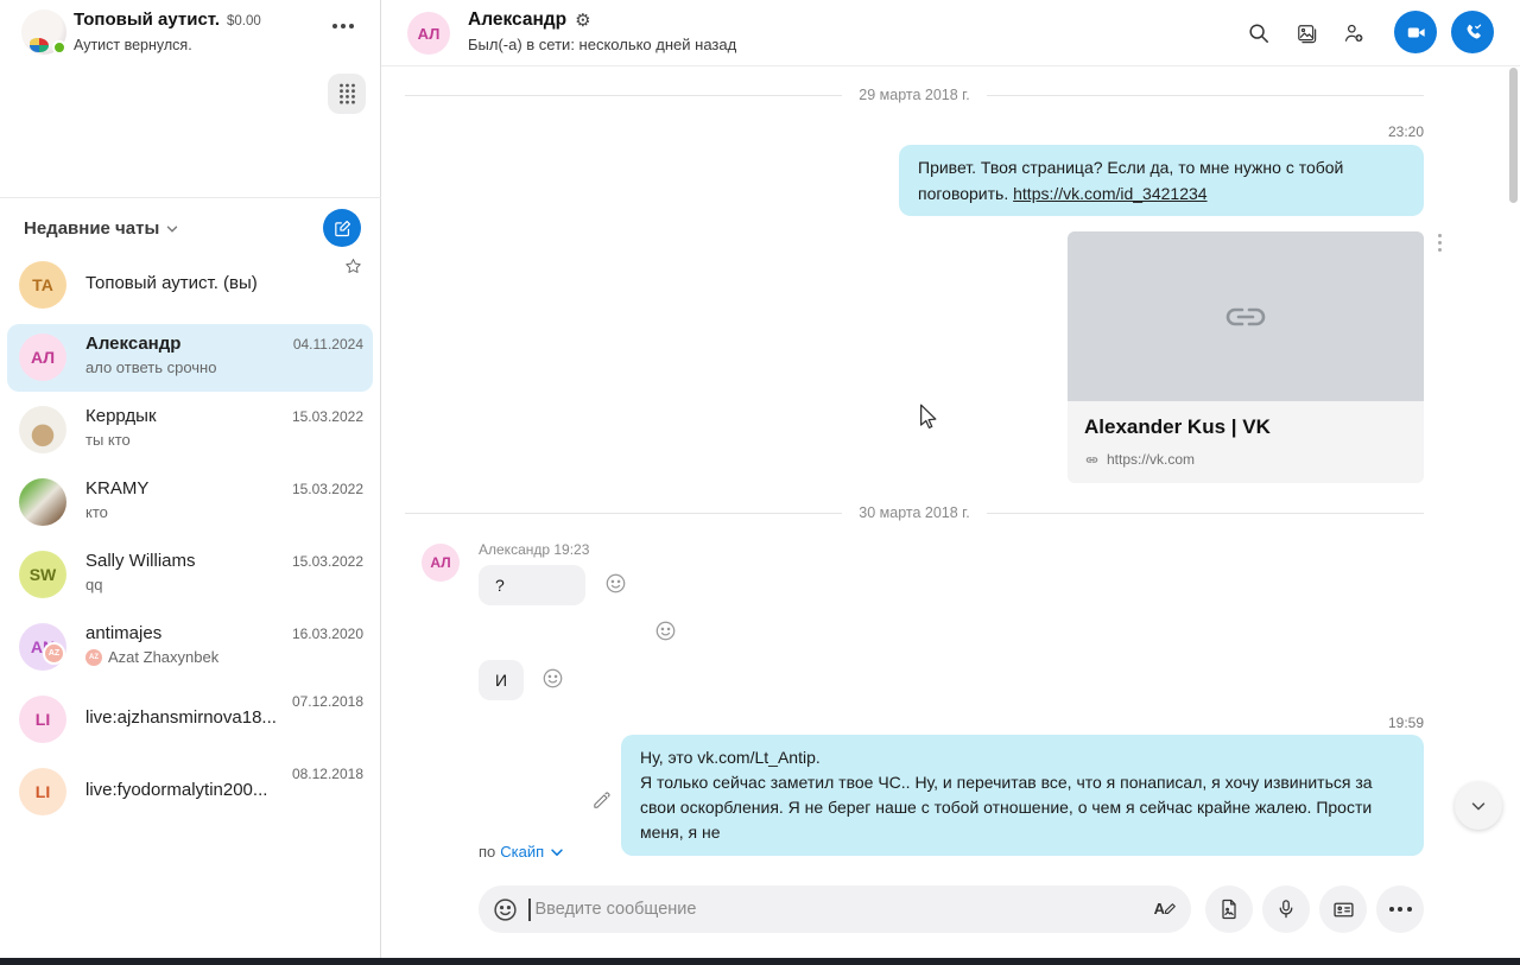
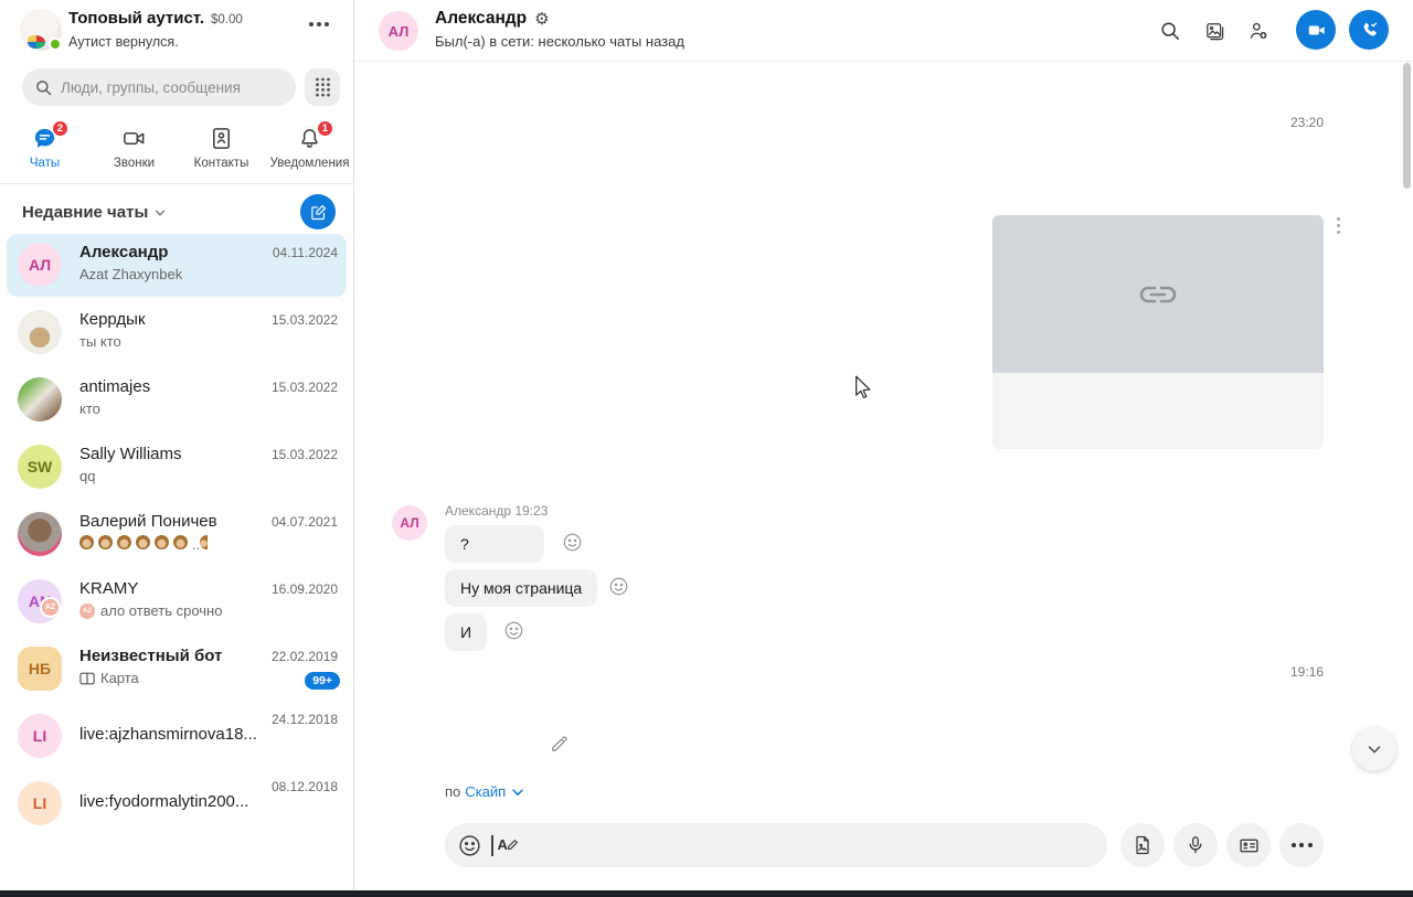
  Топовый аутист. $0.00
  Аутист вернулся.
+ Люди, группы, сообщения
+ 2
+ Чаты
+ Звонки
+ Контакты
+ 1
+ Уведомления
  Недавние чаты
- ТА
- Топовый аутист. (вы)
  АЛ
  Александр
- ало ответь срочно
+ Azat Zhaxynbek
  04.11.2024
  Керрдык
  ты кто
  15.03.2022
- KRAMY
+ antimajes
  кто
  15.03.2022
  SW
  Sally Williams
  qq
  15.03.2022
+ Валерий Поничев
+ ..
+ 04.07.2021
- antimajes
+ KRAMY
- Azat Zhaxynbek
+ ало ответь срочно
- 16.03.2020
+ 16.09.2020
+ НБ
+ Неизвестный бот
+ Карта
+ 22.02.2019
+ 99+
  LI
  live:ajzhansmirnova18...
- 07.12.2018
+ 24.12.2018
  LI
  live:fyodormalytin200...
  08.12.2018
  АЛ
  Александр
  ⚙
- Был(-а) в сети: несколько дней назад
+ Был(-а) в сети: несколько чаты назад
- 29 марта 2018 г.
  23:20
- Привет. Твоя страница? Если да, то мне нужно с тобой поговорить. https://vk.com/id_3421234
- Alexander Kus | VK
- https://vk.com
- 30 марта 2018 г.
  АЛ
  Александр 19:23
  ?
+ Ну моя страница
  И
- 19:59
+ 19:16
- Ну, это vk.com/Lt_Antip.
- Я только сейчас заметил твое ЧС.. Ну, и перечитав все, что я понаписал, я хочу извиниться за свои оскорбления. Я не берег наше с тобой отношение, о чем я сейчас крайне жалею. Прости меня, я не
  по
  Скайп
- Введите сообщение
  A
